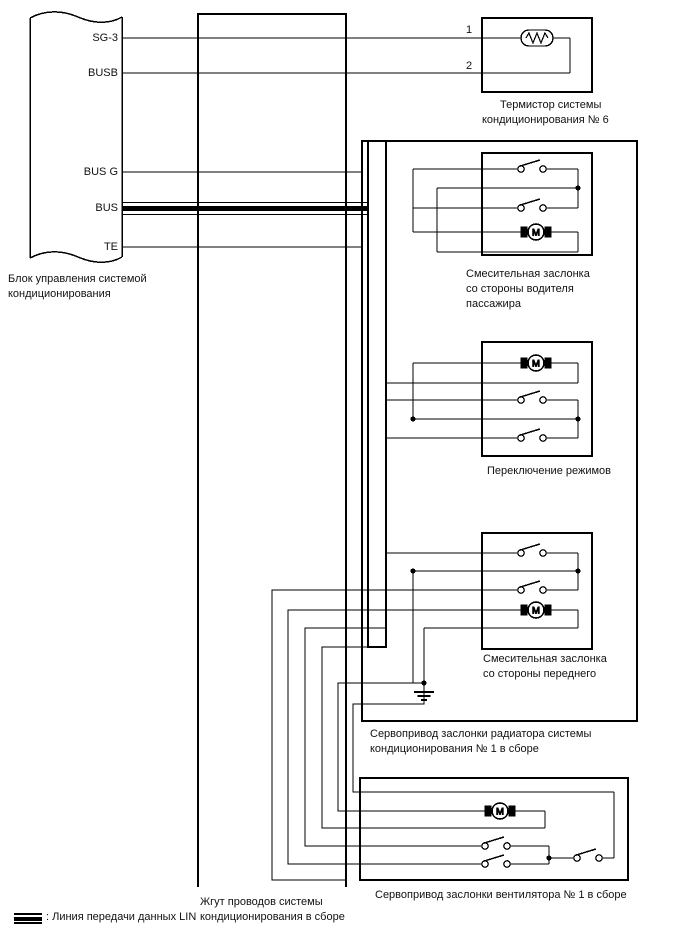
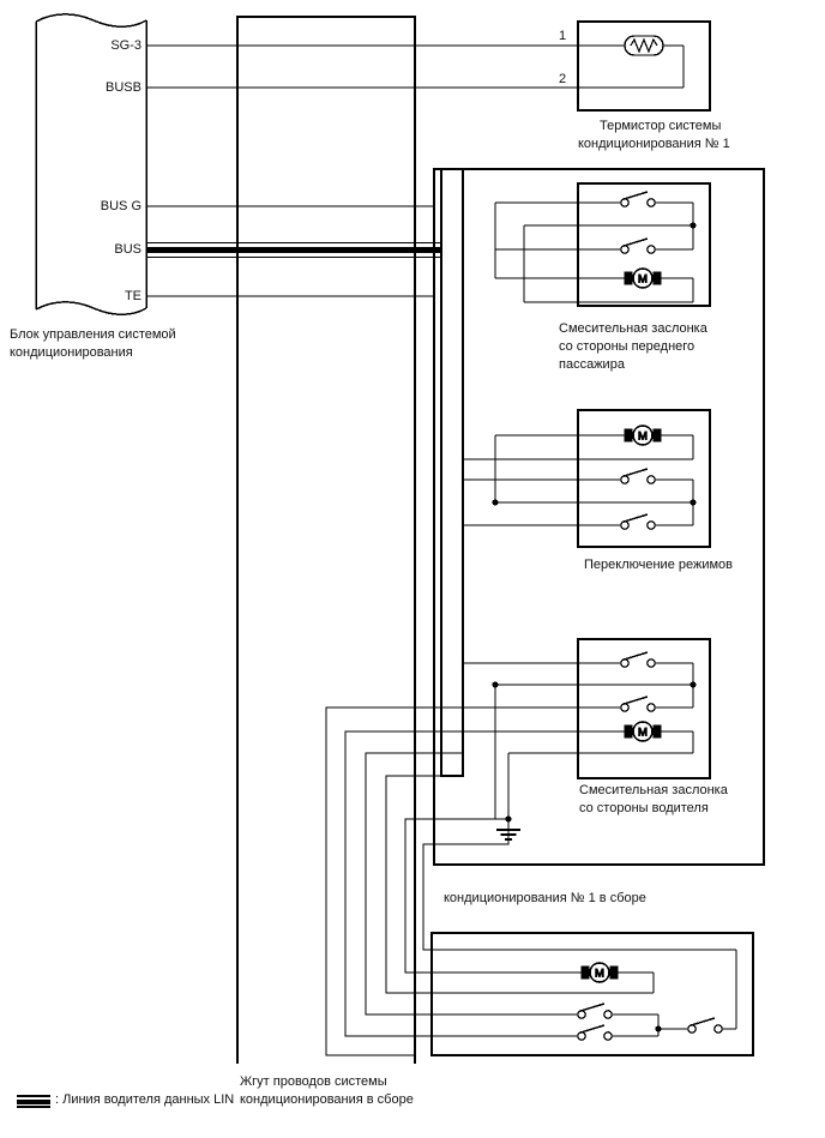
  SG-3
  BUSB
  BUS G
  BUS
  TE
  Блок управления системой
  кондиционирования
  1
  2
  Термистор системы
- кондиционирования № 6
+ кондиционирования № 1
  Смесительная заслонка
- со стороны водителя
+ со стороны переднего
  пассажира
  Переключение режимов
  Смесительная заслонка
- со стороны переднего
+ со стороны водителя
- Сервопривод заслонки радиатора системы
  кондиционирования № 1 в сборе
- Сервопривод заслонки вентилятора № 1 в сборе
  Жгут проводов системы
  кондиционирования в сборе
- : Линия передачи данных LIN
+ : Линия водителя данных LIN
